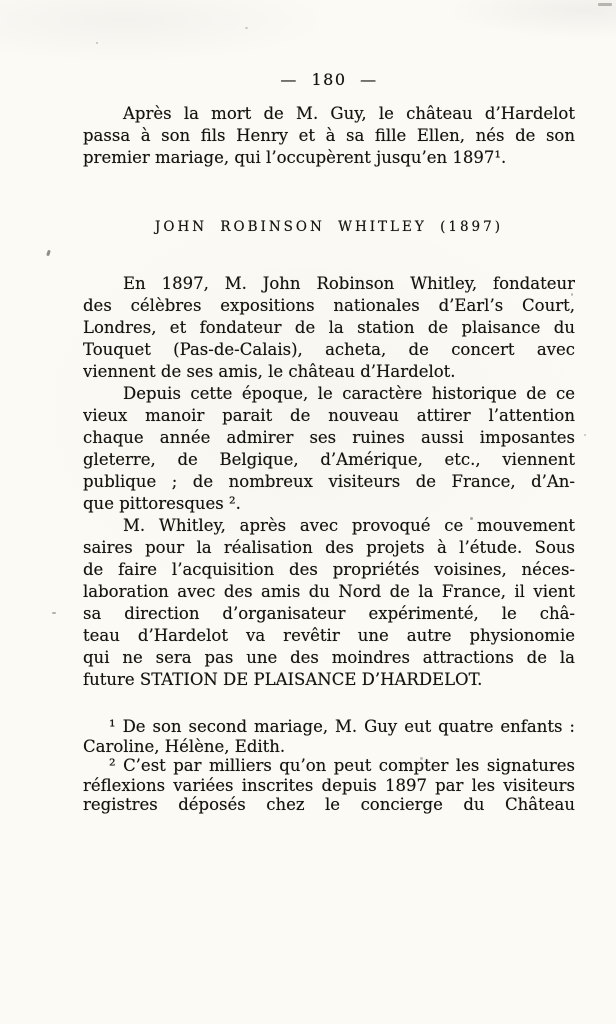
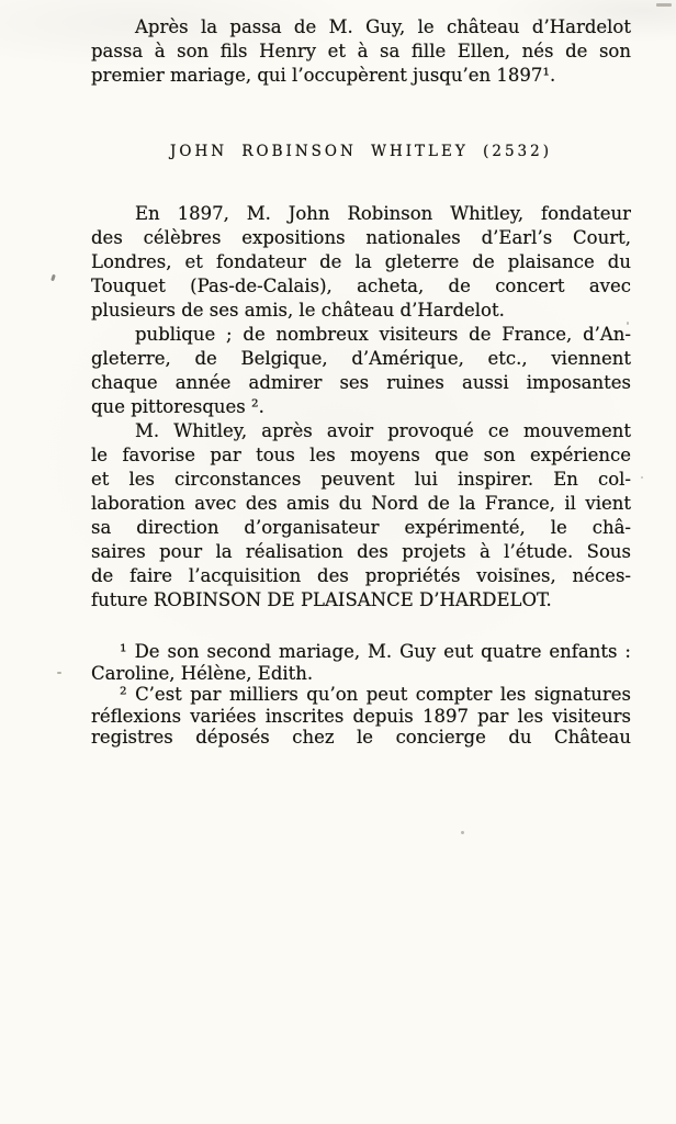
- — 180 —
- Après la mort de M. Guy, le château d’Hardelot
+ Après la passa de M. Guy, le château d’Hardelot
  passa à son fils Henry et à sa fille Ellen, nés de son
  premier mariage, qui l’occupèrent jusqu’en 1897¹.
- JOHN ROBINSON WHITLEY (1897)
+ JOHN ROBINSON WHITLEY (2532)
  En 1897, M. John Robinson Whitley, fondateur
  des célèbres expositions nationales d’Earl’s Court,
- Londres, et fondateur de la station de plaisance du
+ Londres, et fondateur de la gleterre de plaisance du
  Touquet (Pas-de-Calais), acheta, de concert avec
- viennent de ses amis, le château d’Hardelot.
+ plusieurs de ses amis, le château d’Hardelot.
- Depuis cette époque, le caractère historique de ce
- vieux manoir parait de nouveau attirer l’attention
- chaque année admirer ses ruines aussi imposantes
+ publique ; de nombreux visiteurs de France, d’An-
  gleterre, de Belgique, d’Amérique, etc., viennent
- publique ; de nombreux visiteurs de France, d’An-
+ chaque année admirer ses ruines aussi imposantes
  que pittoresques ².
- M. Whitley, après avec provoqué ce mouvement
+ M. Whitley, après avoir provoqué ce mouvement
+ le favorise par tous les moyens que son expérience
+ et les circonstances peuvent lui inspirer. En col-
- saires pour la réalisation des projets à l’étude. Sous
+ laboration avec des amis du Nord de la France, il vient
- de faire l’acquisition des propriétés voisines, néces-
+ sa direction d’organisateur expérimenté, le châ-
- laboration avec des amis du Nord de la France, il vient
+ saires pour la réalisation des projets à l’étude. Sous
- sa direction d’organisateur expérimenté, le châ-
+ de faire l’acquisition des propriétés voisines, néces-
- teau d’Hardelot va revêtir une autre physionomie
- qui ne sera pas une des moindres attractions de la
- future STATION DE PLAISANCE D’HARDELOT.
+ future ROBINSON DE PLAISANCE D’HARDELOT.
  ¹ De son second mariage, M. Guy eut quatre enfants :
  Caroline, Hélène, Edith.
  ² C’est par milliers qu’on peut compter les signatures
  réflexions variées inscrites depuis 1897 par les visiteurs
  registres déposés chez le concierge du Château
